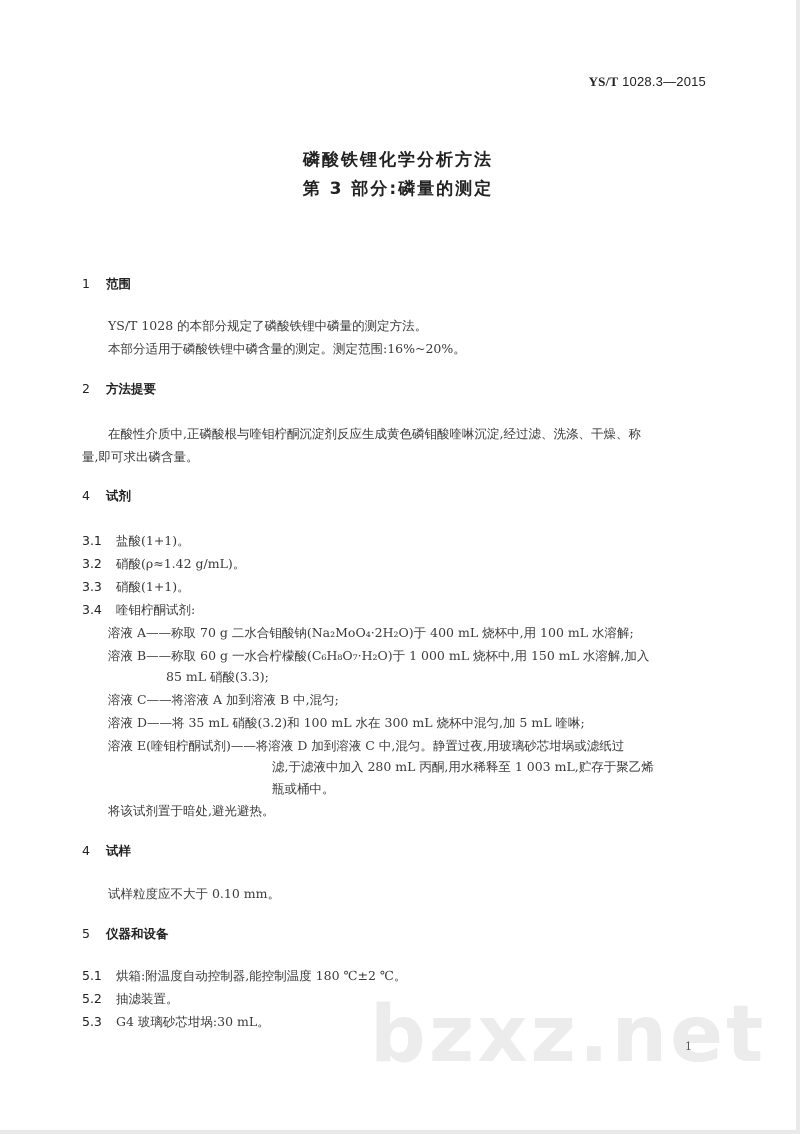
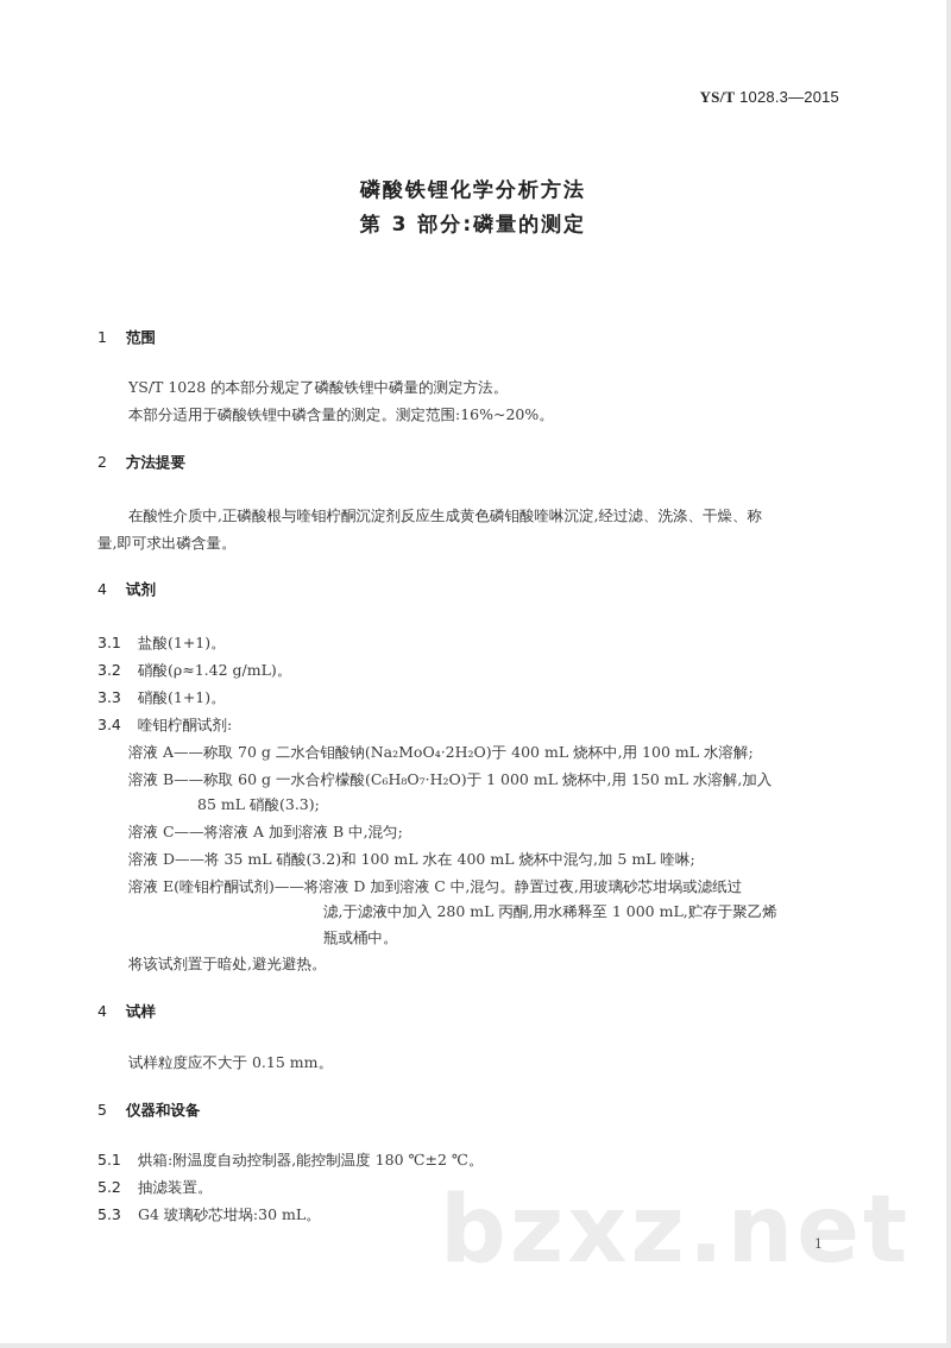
  YS/T 1028.3—2015
  磷酸铁锂化学分析方法
  第 3 部分:磷量的测定
  1 范围
  YS/T 1028 的本部分规定了磷酸铁锂中磷量的测定方法。
  本部分适用于磷酸铁锂中磷含量的测定。测定范围:16%~20%。
  2 方法提要
  在酸性介质中,正磷酸根与喹钼柠酮沉淀剂反应生成黄色磷钼酸喹啉沉淀,经过滤、洗涤、干燥、称
  量,即可求出磷含量。
  4 试剂
  3.1 盐酸(1+1)。
  3.2 硝酸(ρ≈1.42 g/mL)。
  3.3 硝酸(1+1)。
  3.4 喹钼柠酮试剂:
  溶液 A——称取 70 g 二水合钼酸钠(Na₂MoO₄·2H₂O)于 400 mL 烧杯中,用 100 mL 水溶解;
  溶液 B——称取 60 g 一水合柠檬酸(C₆H₈O₇·H₂O)于 1 000 mL 烧杯中,用 150 mL 水溶解,加入
  85 mL 硝酸(3.3);
  溶液 C——将溶液 A 加到溶液 B 中,混匀;
- 溶液 D——将 35 mL 硝酸(3.2)和 100 mL 水在 300 mL 烧杯中混匀,加 5 mL 喹啉;
+ 溶液 D——将 35 mL 硝酸(3.2)和 100 mL 水在 400 mL 烧杯中混匀,加 5 mL 喹啉;
  溶液 E(喹钼柠酮试剂)——将溶液 D 加到溶液 C 中,混匀。静置过夜,用玻璃砂芯坩埚或滤纸过
- 滤,于滤液中加入 280 mL 丙酮,用水稀释至 1 003 mL,贮存于聚乙烯
+ 滤,于滤液中加入 280 mL 丙酮,用水稀释至 1 000 mL,贮存于聚乙烯
  瓶或桶中。
  将该试剂置于暗处,避光避热。
  4 试样
- 试样粒度应不大于 0.10 mm。
+ 试样粒度应不大于 0.15 mm。
  5 仪器和设备
  5.1 烘箱:附温度自动控制器,能控制温度 180 ℃±2 ℃。
  5.2 抽滤装置。
  5.3 G4 玻璃砂芯坩埚:30 mL。
  bzxz.net
  1
